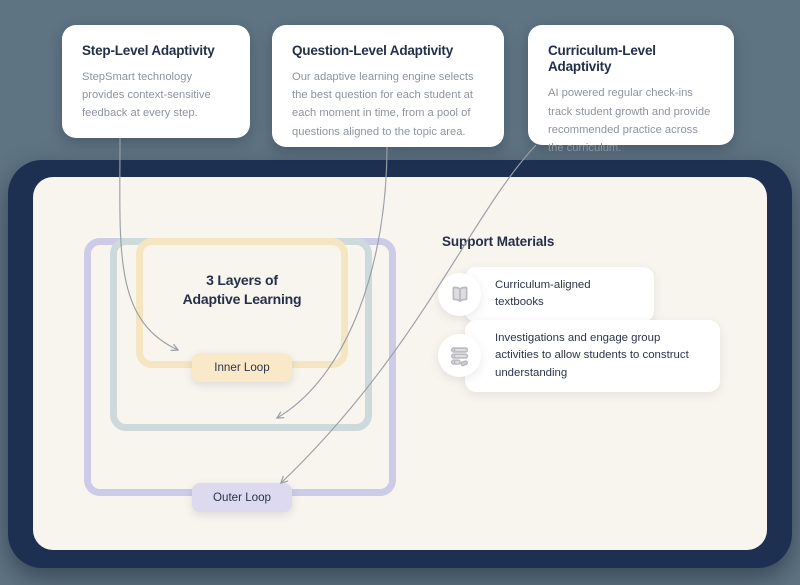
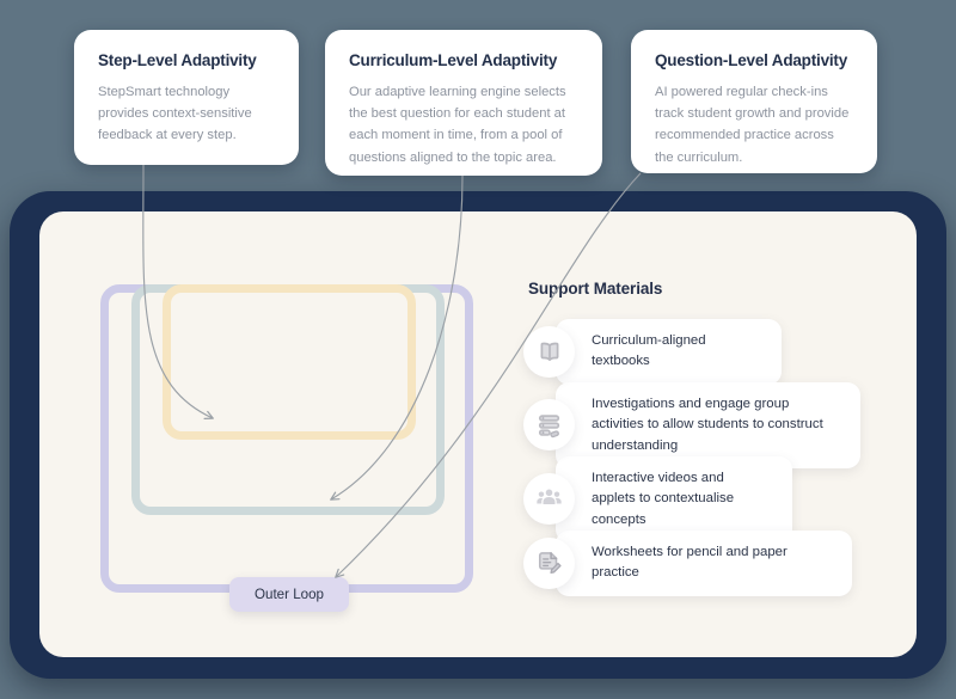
- 3 Layers of
- Adaptive Learning
- Inner Loop
  Outer Loop
  Support Materials
  Curriculum-aligned textbooks
  Investigations and engage group activities to allow students to construct understanding
+ Interactive videos and applets to contextualise concepts
+ Worksheets for pencil and paper practice
  Step-Level Adaptivity
  StepSmart technology provides context-sensitive feedback at every step.
- Question-Level Adaptivity
+ Curriculum-Level Adaptivity
  Our adaptive learning engine selects the best question for each student at each moment in time, from a pool of questions aligned to the topic area.
- Curriculum-Level Adaptivity
+ Question-Level Adaptivity
  AI powered regular check-ins track student growth and provide recommended practice across the curriculum.
